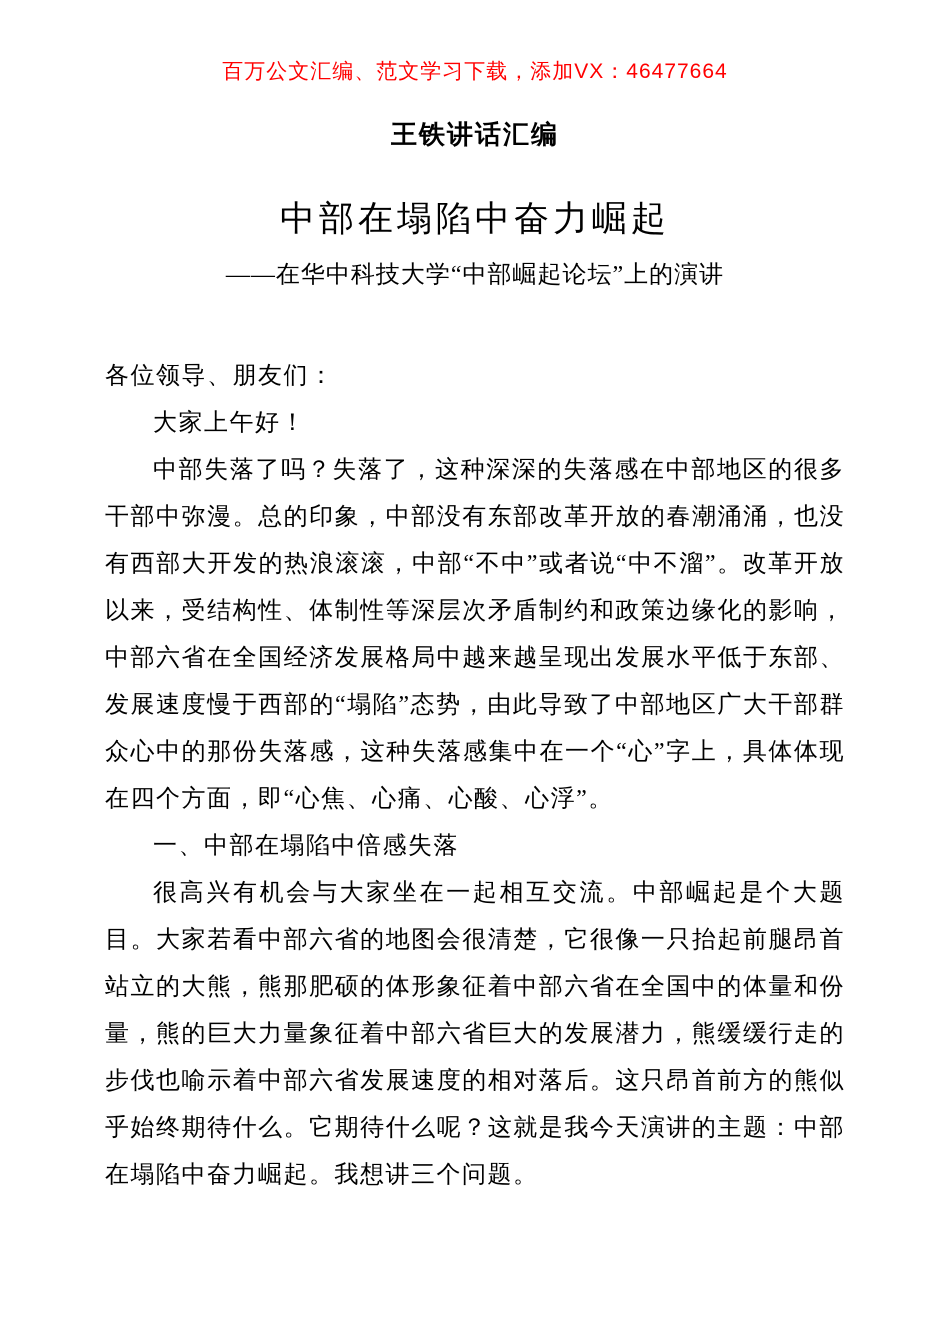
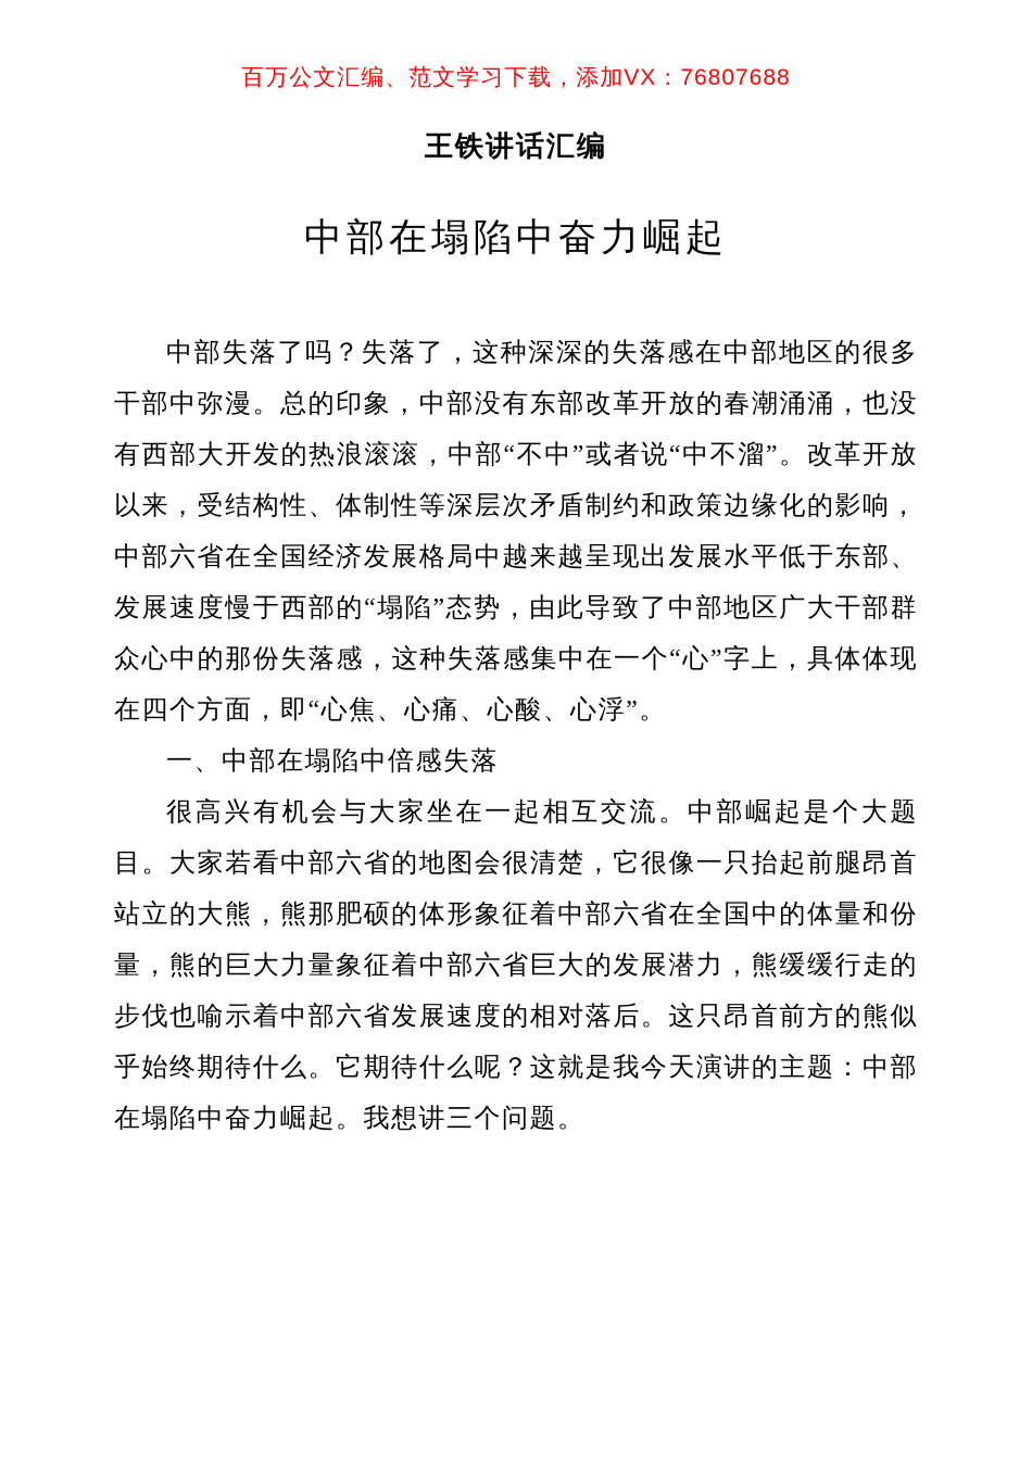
- 百万公文汇编、范文学习下载，添加VX：46477664
+ 百万公文汇编、范文学习下载，添加VX：76807688
  王铁讲话汇编
  中部在塌陷中奋力崛起
- ——在华中科技大学“中部崛起论坛”上的演讲
- 各位领导、朋友们：
- 大家上午好！
  中部失落了吗？失落了，这种深深的失落感在中部地区的很多干部中弥漫。总的印象，中部没有东部改革开放的春潮涌涌，也没有西部大开发的热浪滚滚，中部“不中”或者说“中不溜”。改革开放以来，受结构性、体制性等深层次矛盾制约和政策边缘化的影响，中部六省在全国经济发展格局中越来越呈现出发展水平低于东部、发展速度慢于西部的“塌陷”态势，由此导致了中部地区广大干部群众心中的那份失落感，这种失落感集中在一个“心”字上，具体体现在四个方面，即“心焦、心痛、心酸、心浮”。
  一、中部在塌陷中倍感失落
  很高兴有机会与大家坐在一起相互交流。中部崛起是个大题目。大家若看中部六省的地图会很清楚，它很像一只抬起前腿昂首站立的大熊，熊那肥硕的体形象征着中部六省在全国中的体量和份量，熊的巨大力量象征着中部六省巨大的发展潜力，熊缓缓行走的步伐也喻示着中部六省发展速度的相对落后。这只昂首前方的熊似乎始终期待什么。它期待什么呢？这就是我今天演讲的主题：中部在塌陷中奋力崛起。我想讲三个问题。
